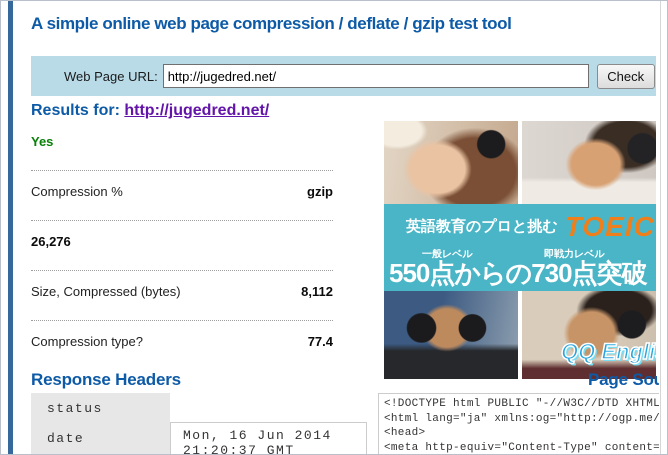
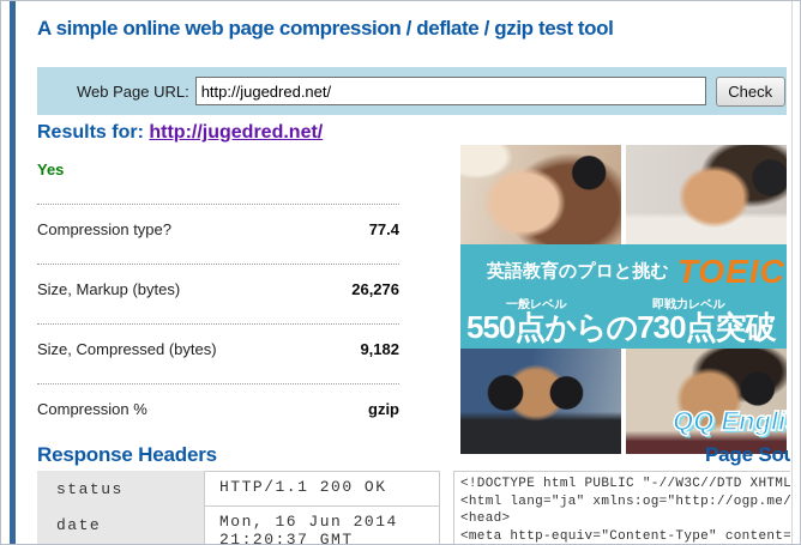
  A simple online web page compression / deflate / gzip test tool
  Web Page URL:
  http://jugedred.net/
  Check
  Results for: http://jugedred.net/
  Yes
- Compression %
+ Compression type?
- gzip
+ 77.4
+ Size, Markup (bytes)
  26,276
  Size, Compressed (bytes)
- 8,112
+ 9,182
- Compression type?
+ Compression %
- 77.4
+ gzip
  Response Headers
  status
+ HTTP/1.1 200 OK
  date
  Mon, 16 Jun 2014 21:20:37 GMT
  英語教育のプロと挑む TOEIC
  一般レベル
  即戦力レベル
  550点からの730点突破
  QQ Engli
  Page Sou
  <!DOCTYPE html PUBLIC "-//W3C//DTD XHTML
  <html lang="ja" xmlns:og="http://ogp.me/
  <head>
  <meta http-equiv="Content-Type" content=
